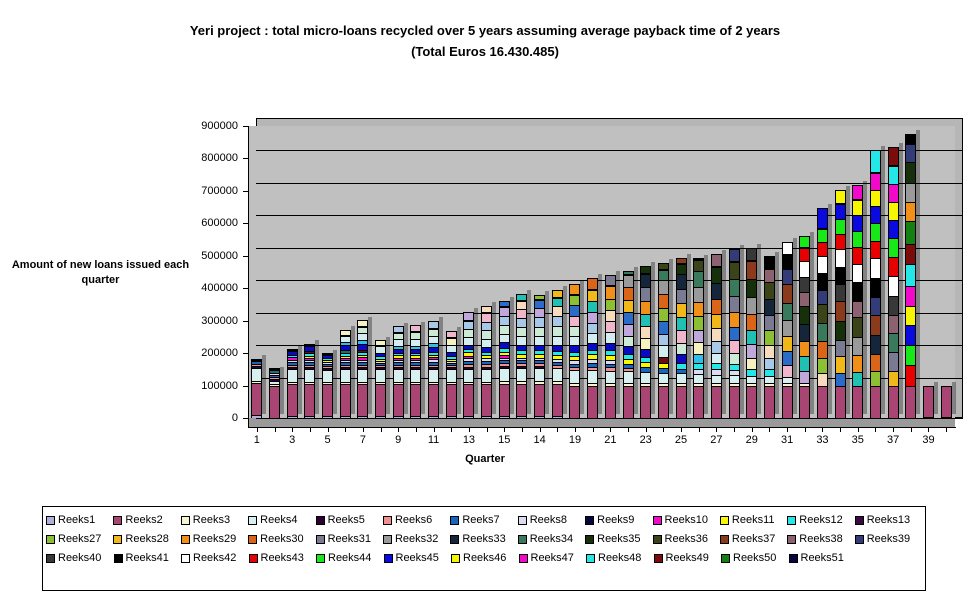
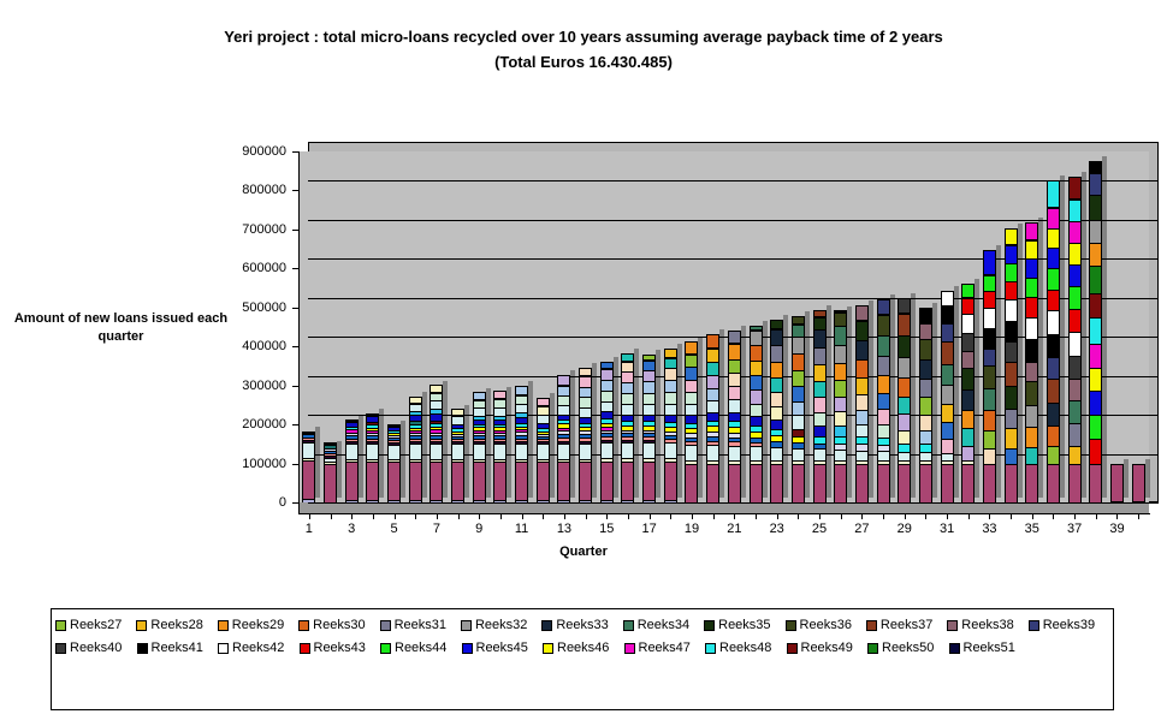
- Yeri project : total micro-loans recycled over 5 years assuming average payback time of 2 years
+ Yeri project : total micro-loans recycled over 10 years assuming average payback time of 2 years
  (Total Euros 16.430.485)
  Amount of new loans issued each quarter
  0
  100000
  200000
  300000
  400000
  500000
  600000
  700000
  800000
  900000
  1
  3
  5
  7
  9
  11
  13
  15
- 14
+ 17
  19
  21
  23
  25
  27
  29
  31
  33
  35
  37
  39
  Quarter
- Reeks1
- Reeks2
- Reeks3
- Reeks4
- Reeks5
- Reeks6
- Reeks7
- Reeks8
- Reeks9
- Reeks10
- Reeks11
- Reeks12
- Reeks13
  Reeks27
  Reeks28
  Reeks29
  Reeks30
  Reeks31
  Reeks32
  Reeks33
  Reeks34
  Reeks35
  Reeks36
  Reeks37
  Reeks38
  Reeks39
  Reeks40
  Reeks41
  Reeks42
  Reeks43
  Reeks44
  Reeks45
  Reeks46
  Reeks47
  Reeks48
  Reeks49
  Reeks50
  Reeks51
